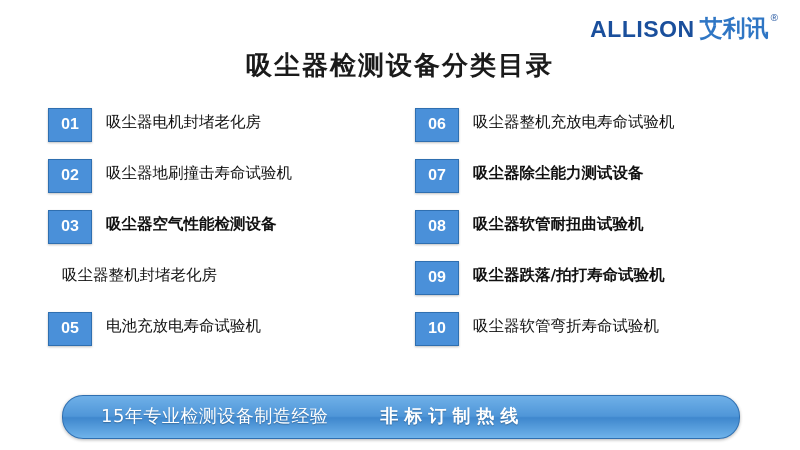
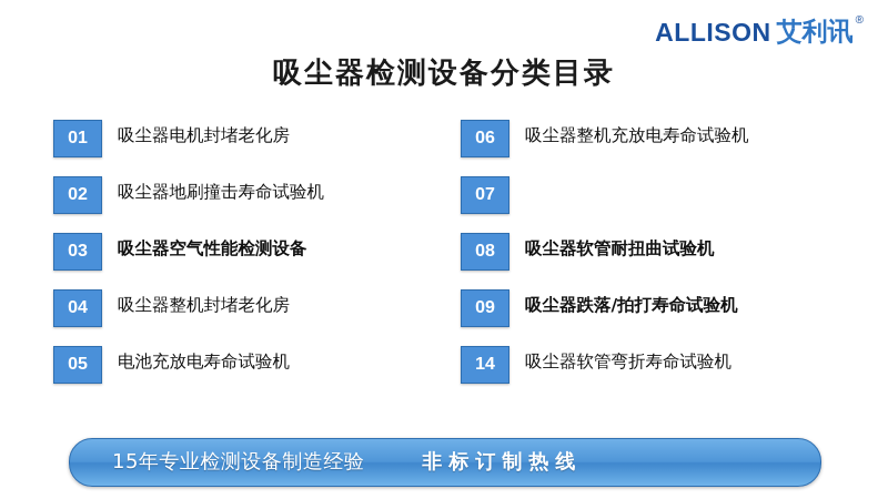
  ALLISON
  艾利讯
  ®
  吸尘器检测设备分类目录
  01
  吸尘器电机封堵老化房
  02
  吸尘器地刷撞击寿命试验机
  03
  吸尘器空气性能检测设备
+ 04
  吸尘器整机封堵老化房
  05
  电池充放电寿命试验机
  06
  吸尘器整机充放电寿命试验机
  07
- 吸尘器除尘能力测试设备
  08
  吸尘器软管耐扭曲试验机
  09
  吸尘器跌落/拍打寿命试验机
- 10
+ 14
  吸尘器软管弯折寿命试验机
  15年专业检测设备制造经验
  非标订制热线
